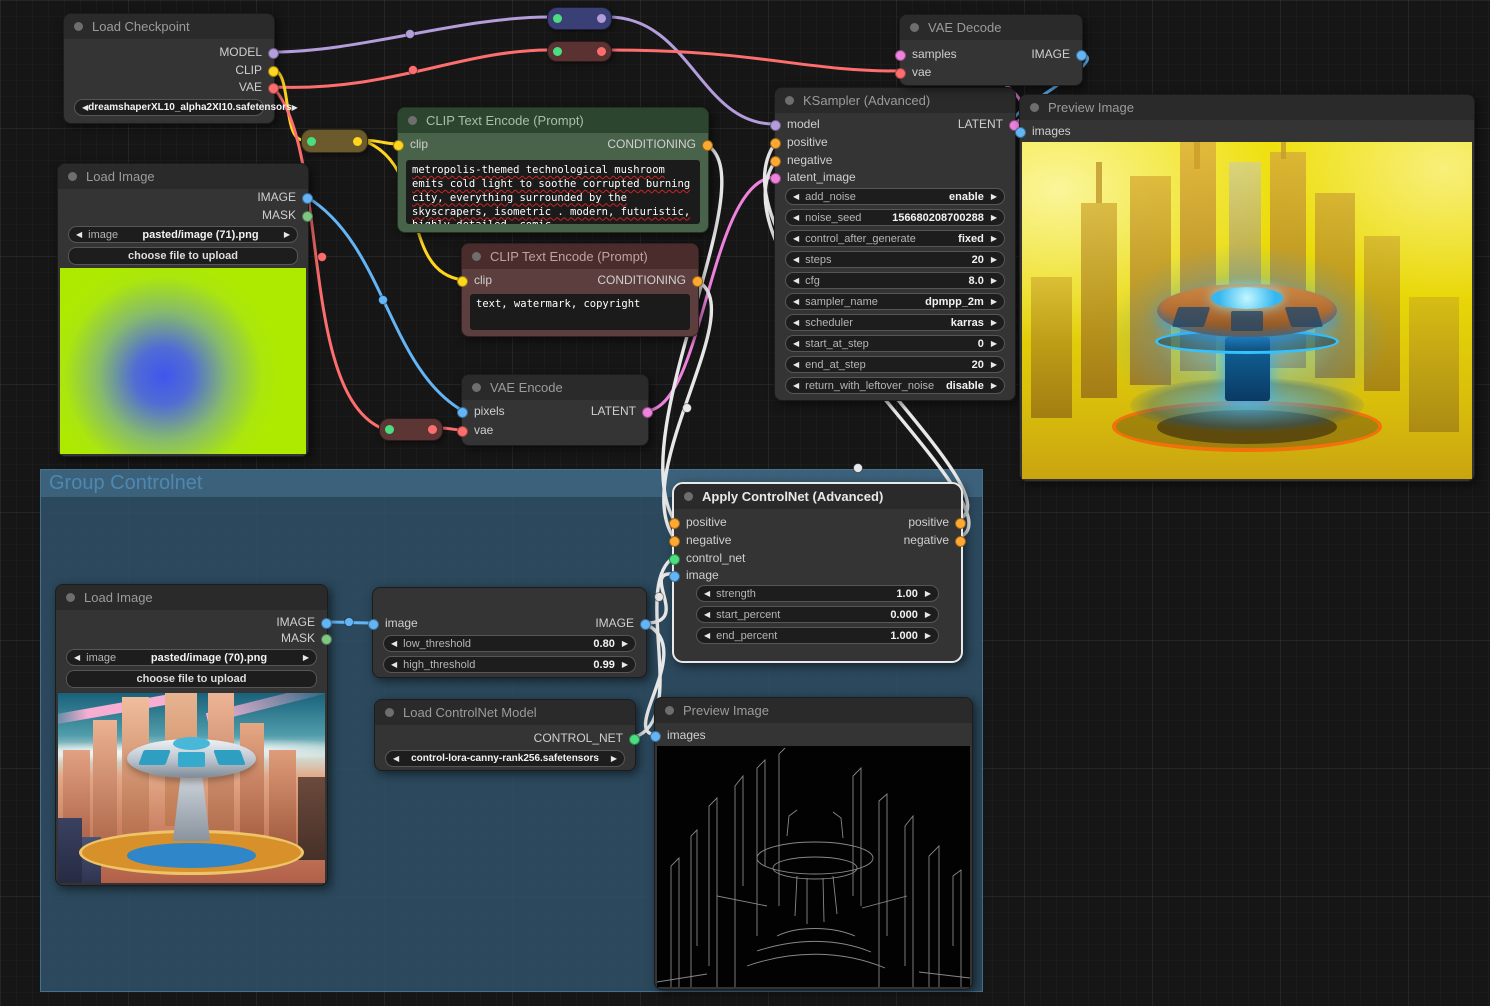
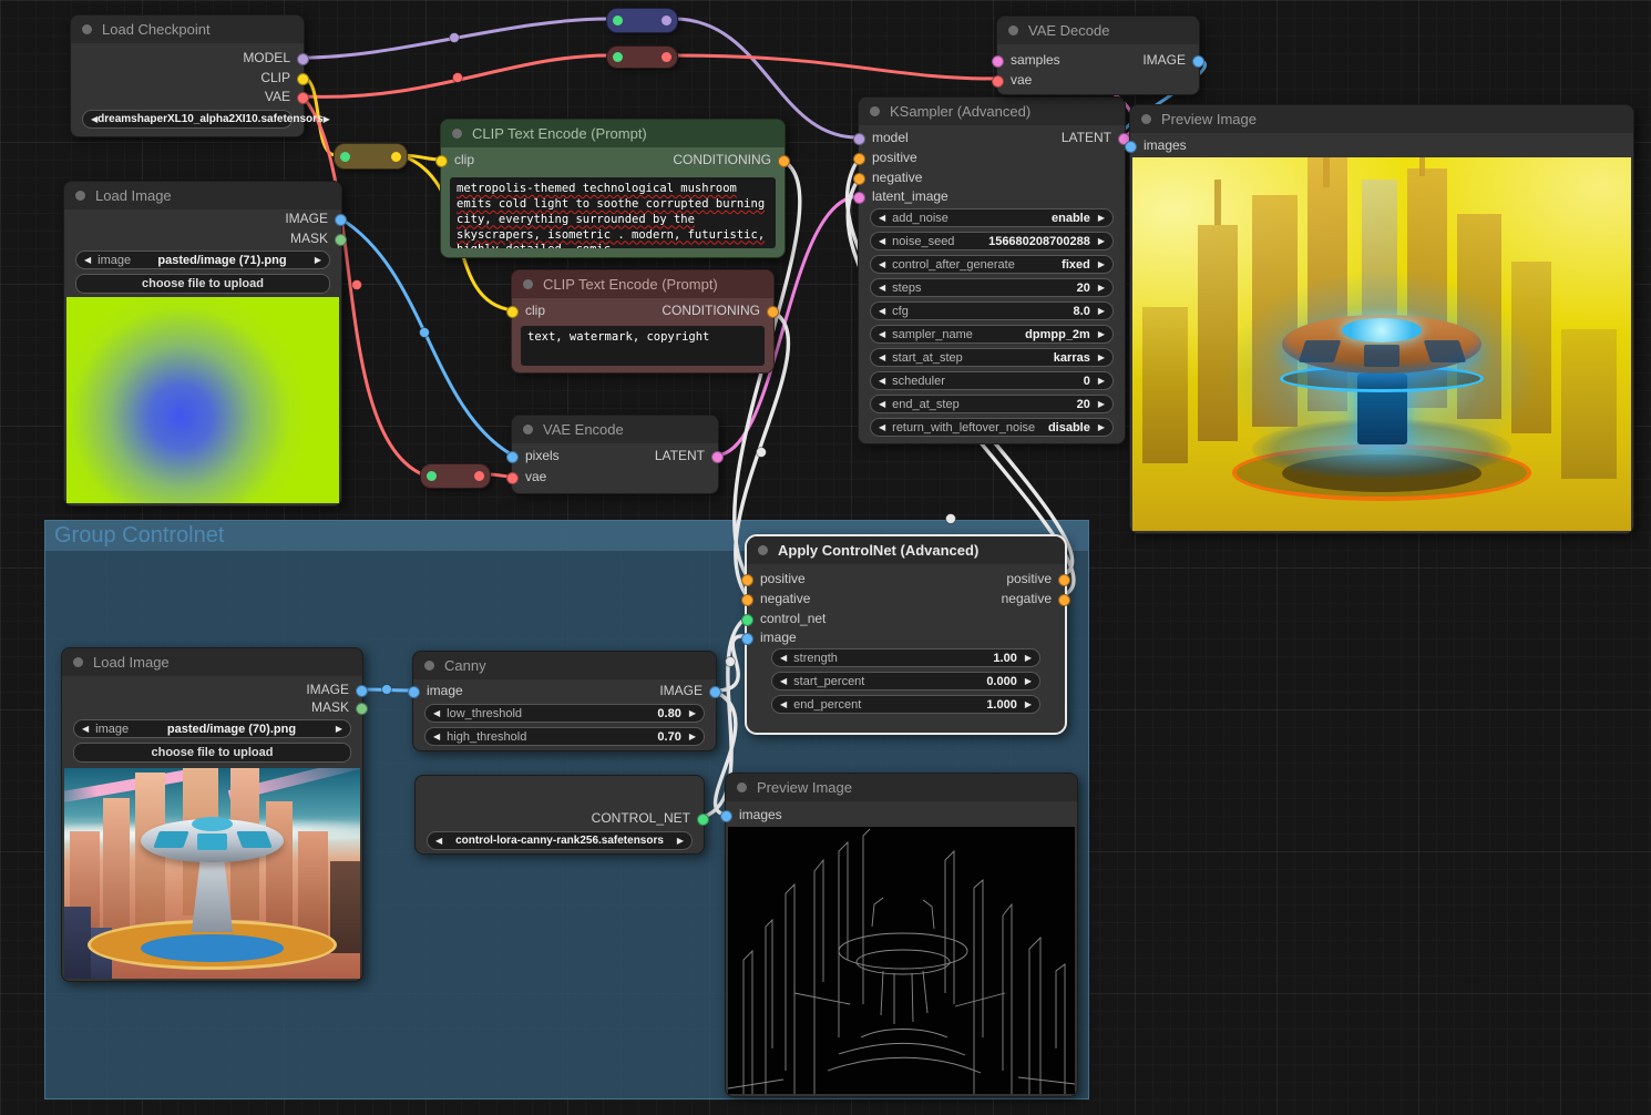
  Group Controlnet
  Load Checkpoint
  MODEL
  CLIP
  VAE
  ◀
  dreamshaperXL10_alpha2XI10.safetensors
  ▶
  Load Image
  IMAGE
  MASK
  ◀
  image
  pasted/image (71).png
  ▶
  choose file to upload
  CLIP Text Encode (Prompt)
  clip
  CONDITIONING
  metropolis-themed technological mushroom emits cold light to soothe corrupted burning city, everything surrounded by the skyscrapers, isometric . modern, futuristic,
  CLIP Text Encode (Prompt)
  clip
  CONDITIONING
  text, watermark, copyright
  VAE Encode
  pixels
  vae
  LATENT
  KSampler (Advanced)
  model
  positive
  negative
  latent_image
  LATENT
  ◀
  add_noise
  enable
  ▶
  ◀
  noise_seed
  156680208700288
  ▶
  ◀
  control_after_generate
  fixed
  ▶
  ◀
  steps
  20
  ▶
  ◀
  cfg
  8.0
  ▶
  ◀
  sampler_name
  dpmpp_2m
  ▶
  ◀
- scheduler
+ start_at_step
  karras
  ▶
  ◀
- start_at_step
+ scheduler
  0
  ▶
  ◀
  end_at_step
  20
  ▶
  ◀
  return_with_leftover_noise
  disable
  ▶
  VAE Decode
  samples
  vae
  IMAGE
  Preview Image
  images
  Load Image
  IMAGE
  MASK
  ◀
  image
  pasted/image (70).png
  ▶
  choose file to upload
+ Canny
  image
  IMAGE
  ◀
  low_threshold
  0.80
  ▶
  ◀
  high_threshold
- 0.99
+ 0.70
  ▶
- Load ControlNet Model
  CONTROL_NET
  ◀
  control-lora-canny-rank256.safetensors
  ▶
  Apply ControlNet (Advanced)
  positive
  negative
  control_net
  image
  positive
  negative
  ◀
  strength
  1.00
  ▶
  ◀
  start_percent
  0.000
  ▶
  ◀
  end_percent
  1.000
  ▶
  Preview Image
  images
